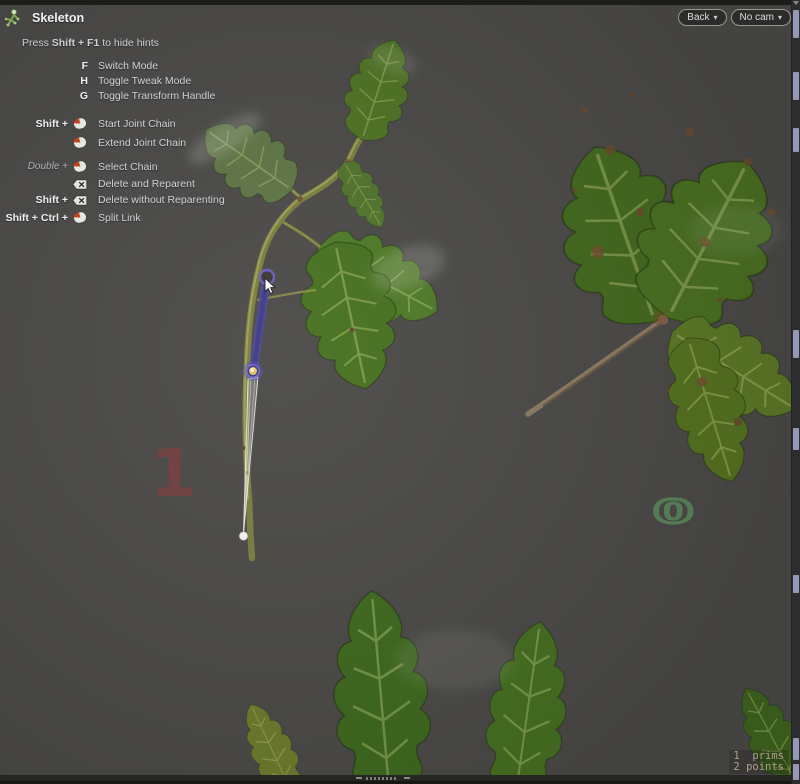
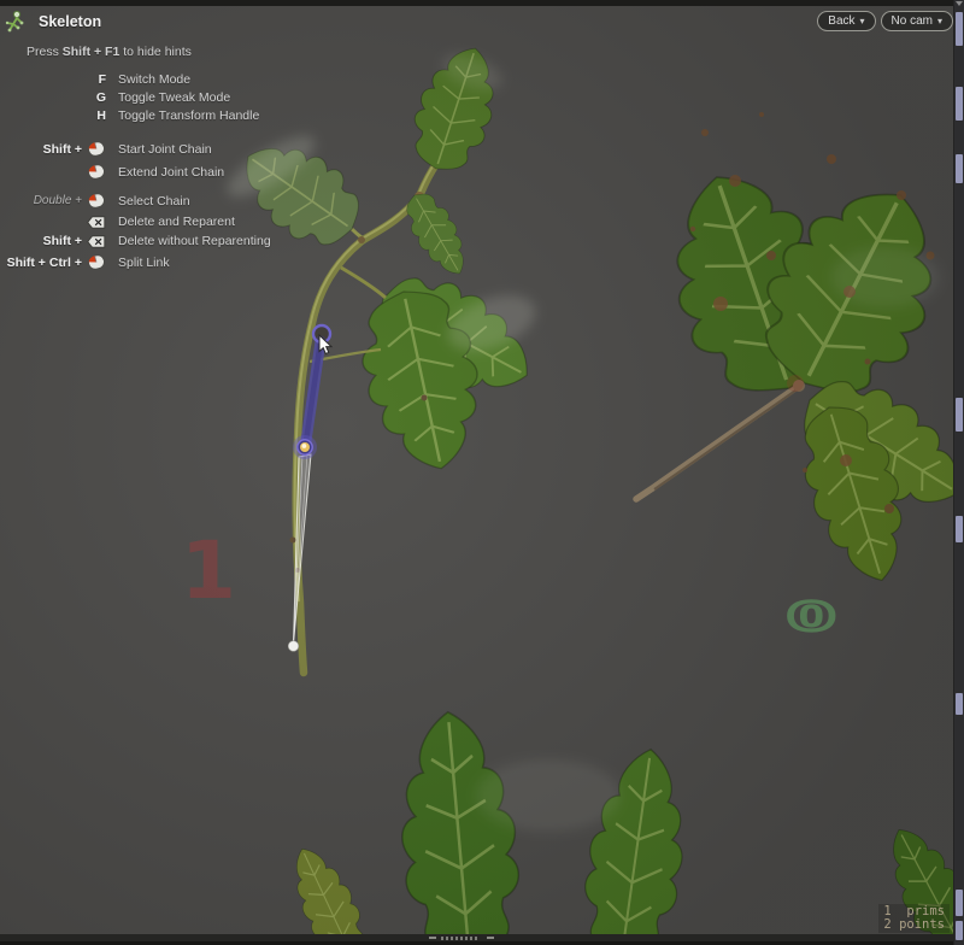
  Skeleton
  Press Shift + F1 to hide hints
  F
  Switch Mode
- H
+ G
  Toggle Tweak Mode
- G
+ H
  Toggle Transform Handle
  Shift +
  Start Joint Chain
  Extend Joint Chain
  Double +
  Select Chain
  Delete and Reparent
  Shift +
  Delete without Reparenting
  Shift + Ctrl +
  Split Link
  Back
  ▾
  No cam
  ▾
  1 prims
  2 points
